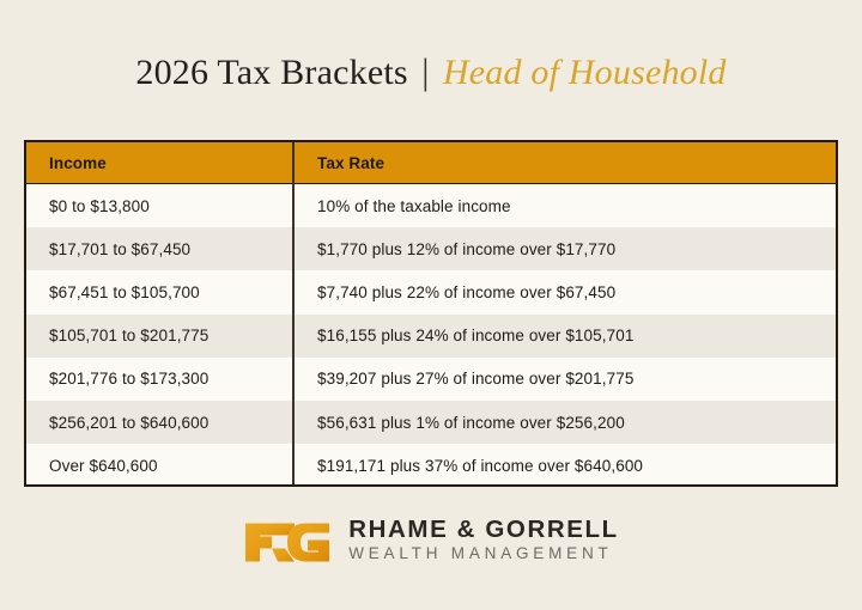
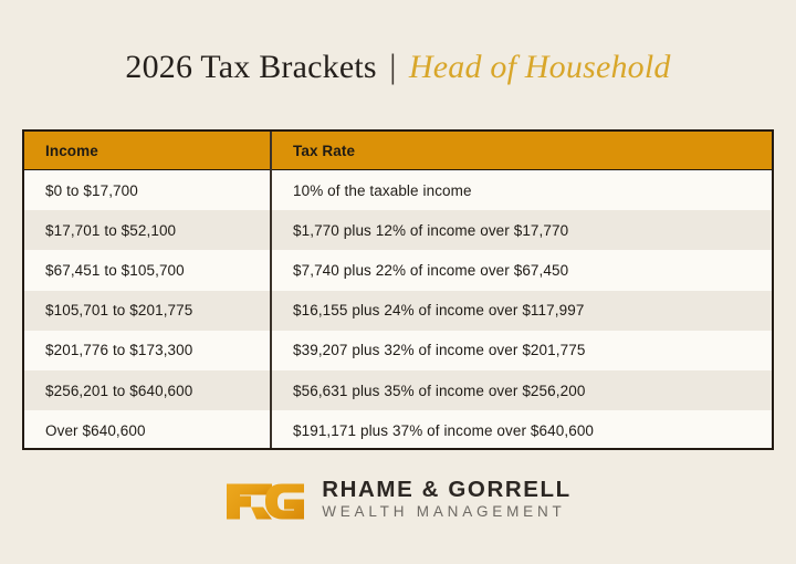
  2026 Tax Brackets | Head of Household
  Income
  Tax Rate
- $0 to $13,800
+ $0 to $17,700
  10% of the taxable income
- $17,701 to $67,450
+ $17,701 to $52,100
  $1,770 plus 12% of income over $17,770
  $67,451 to $105,700
  $7,740 plus 22% of income over $67,450
  $105,701 to $201,775
- $16,155 plus 24% of income over $105,701
+ $16,155 plus 24% of income over $117,997
  $201,776 to $173,300
- $39,207 plus 27% of income over $201,775
+ $39,207 plus 32% of income over $201,775
  $256,201 to $640,600
- $56,631 plus 1% of income over $256,200
+ $56,631 plus 35% of income over $256,200
  Over $640,600
  $191,171 plus 37% of income over $640,600
  RHAME & GORRELL
  WEALTH MANAGEMENT
